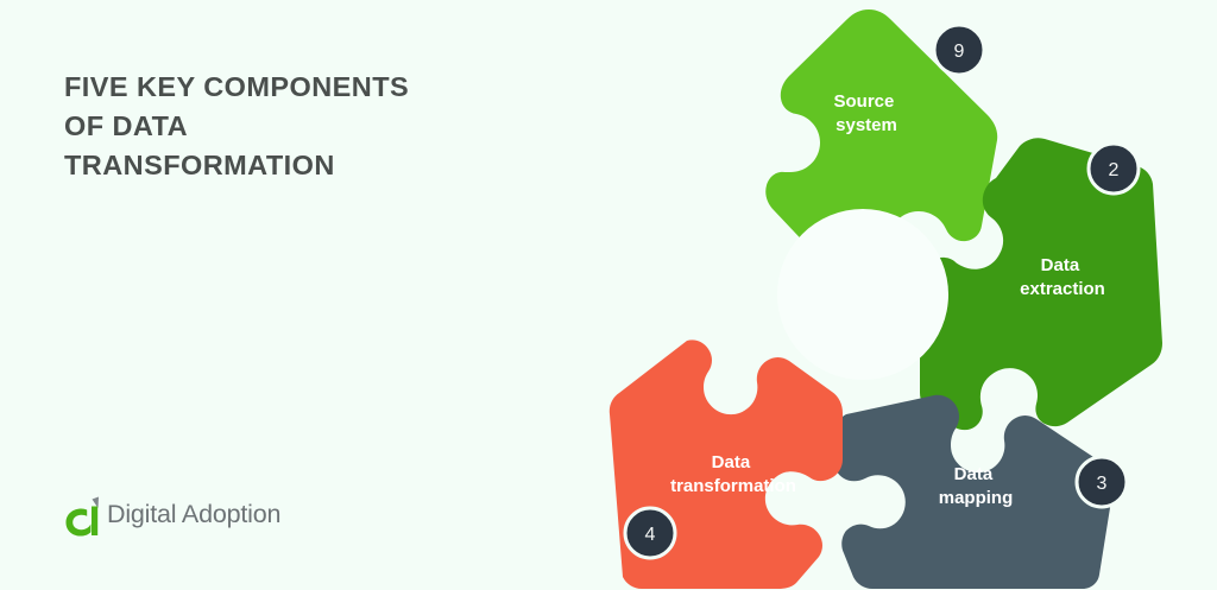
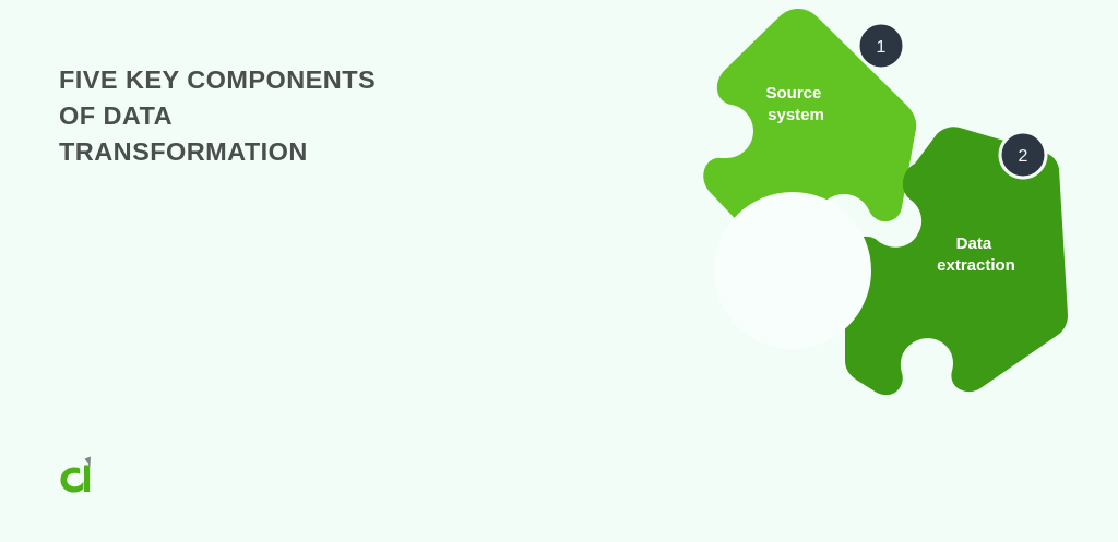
  FIVE KEY COMPONENTS
  OF DATA
  TRANSFORMATION
- Digital Adoption
  Source system
- 9
+ 1
  Data extraction
  2
- Data mapping
- 3
- Data transformation
- 4
